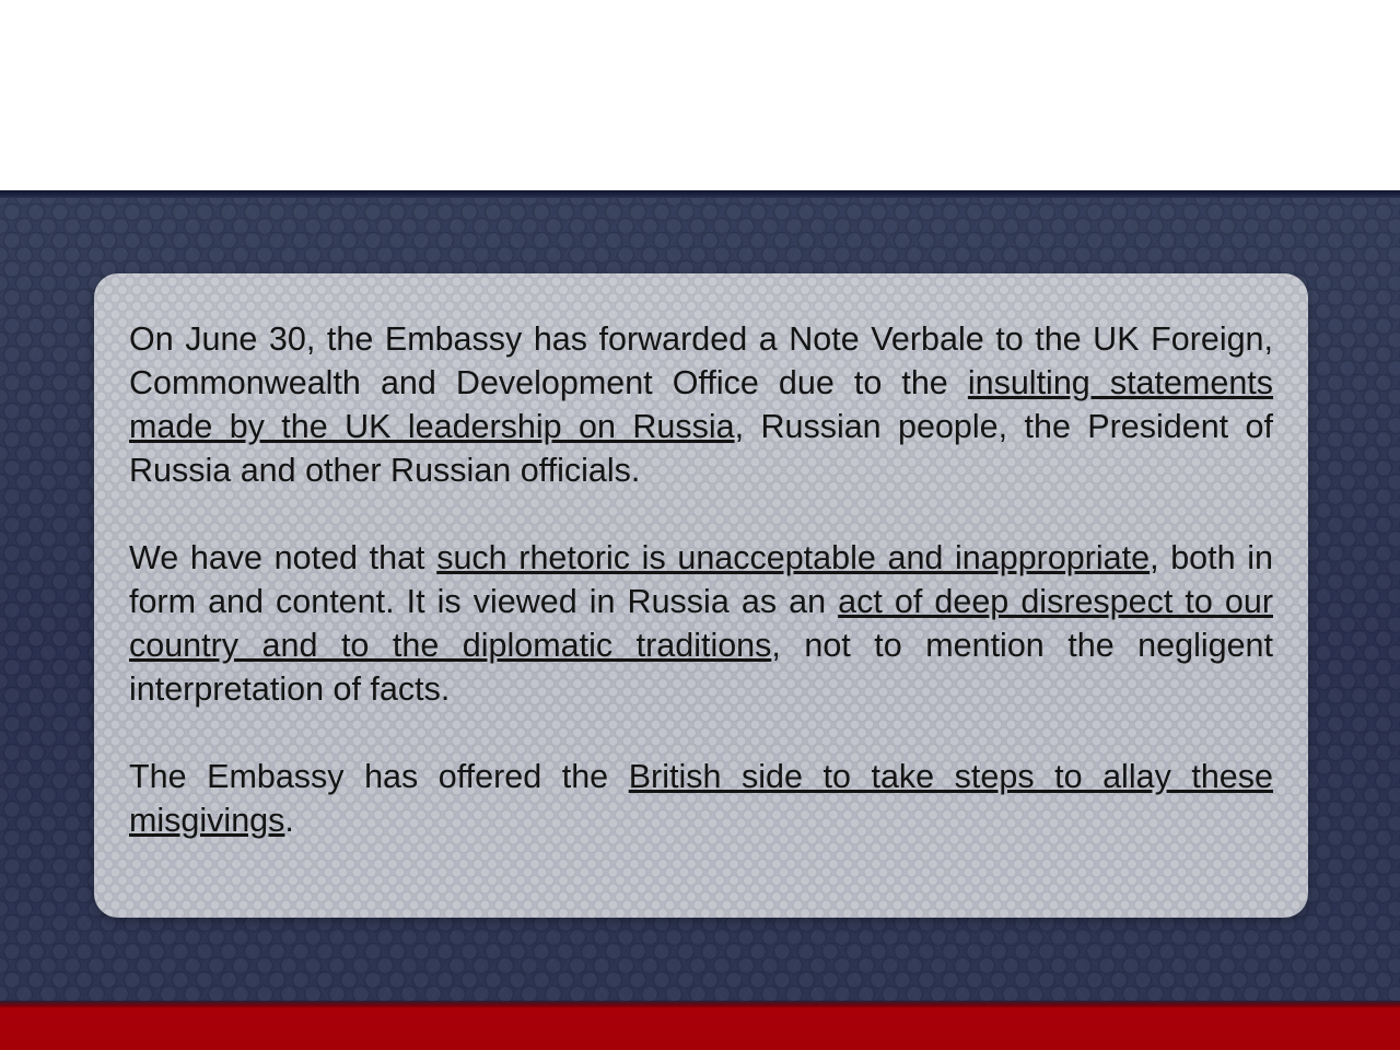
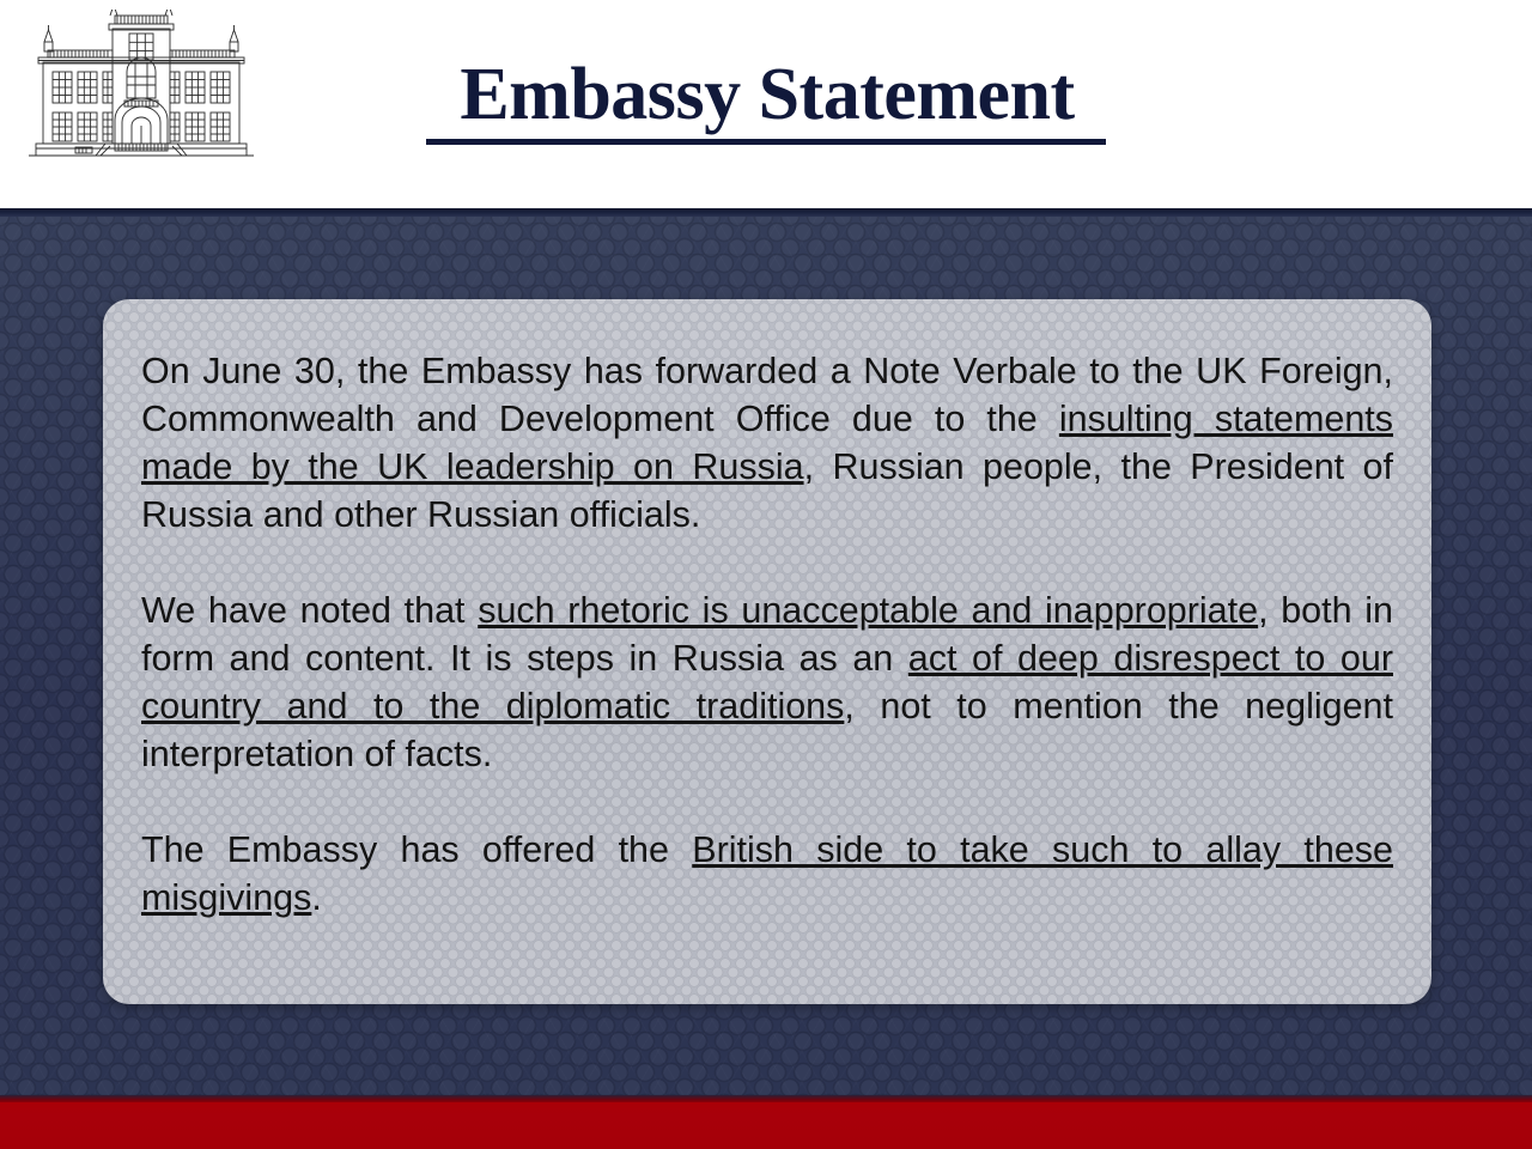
+ Embassy Statement
  On June 30, the Embassy has forwarded a Note Verbale to the UK Foreign, Commonwealth and Development Office due to the insulting statements made by the UK leadership on Russia, Russian people, the President of Russia and other Russian officials.
- We have noted that such rhetoric is unacceptable and inappropriate, both in form and content. It is viewed in Russia as an act of deep disrespect to our country and to the diplomatic traditions, not to mention the negligent interpretation of facts.
+ We have noted that such rhetoric is unacceptable and inappropriate, both in form and content. It is steps in Russia as an act of deep disrespect to our country and to the diplomatic traditions, not to mention the negligent interpretation of facts.
- The Embassy has offered the British side to take steps to allay these misgivings.
+ The Embassy has offered the British side to take such to allay these misgivings.
